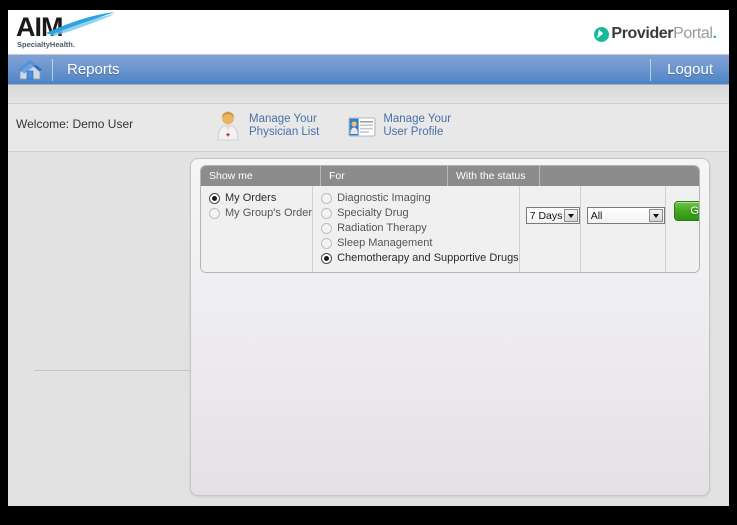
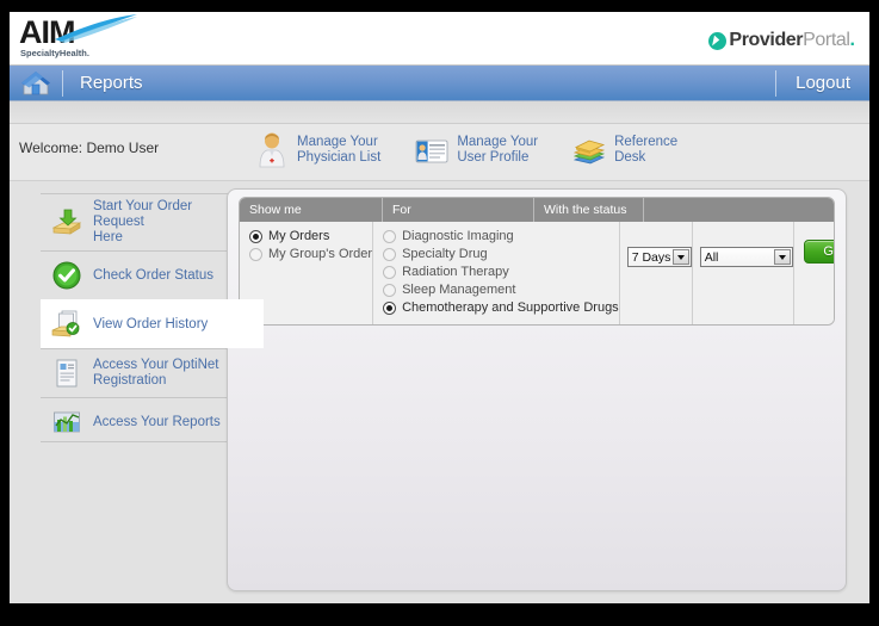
  AIM
  SpecialtyHealth.
  Provider
  Portal
  .
  Reports
  Logout
  Welcome: Demo User
  Manage Your
  Physician List
  Manage Your
  User Profile
+ Reference
+ Desk
+ Start Your Order Request
+ Here
+ Check Order Status
+ View Order History
+ Access Your OptiNet
+ Registration
+ Access Your Reports
  Show me
  For
  With the status
  My Orders
  My Group's Order
  Diagnostic Imaging
  Specialty Drug
  Radiation Therapy
  Sleep Management
  Chemotherapy and Supportive Drugs
  7 Days
  All
